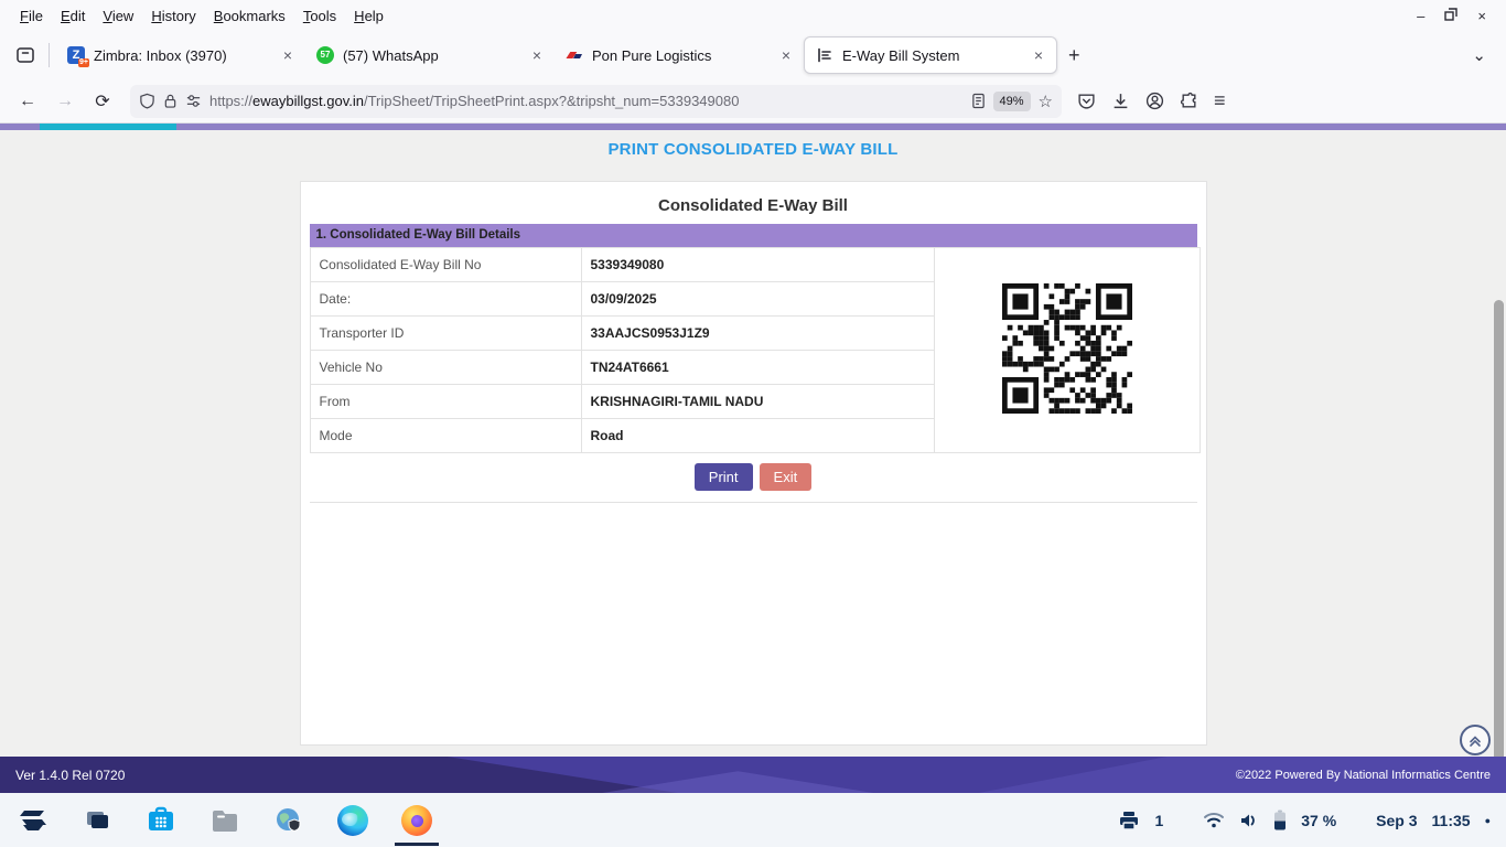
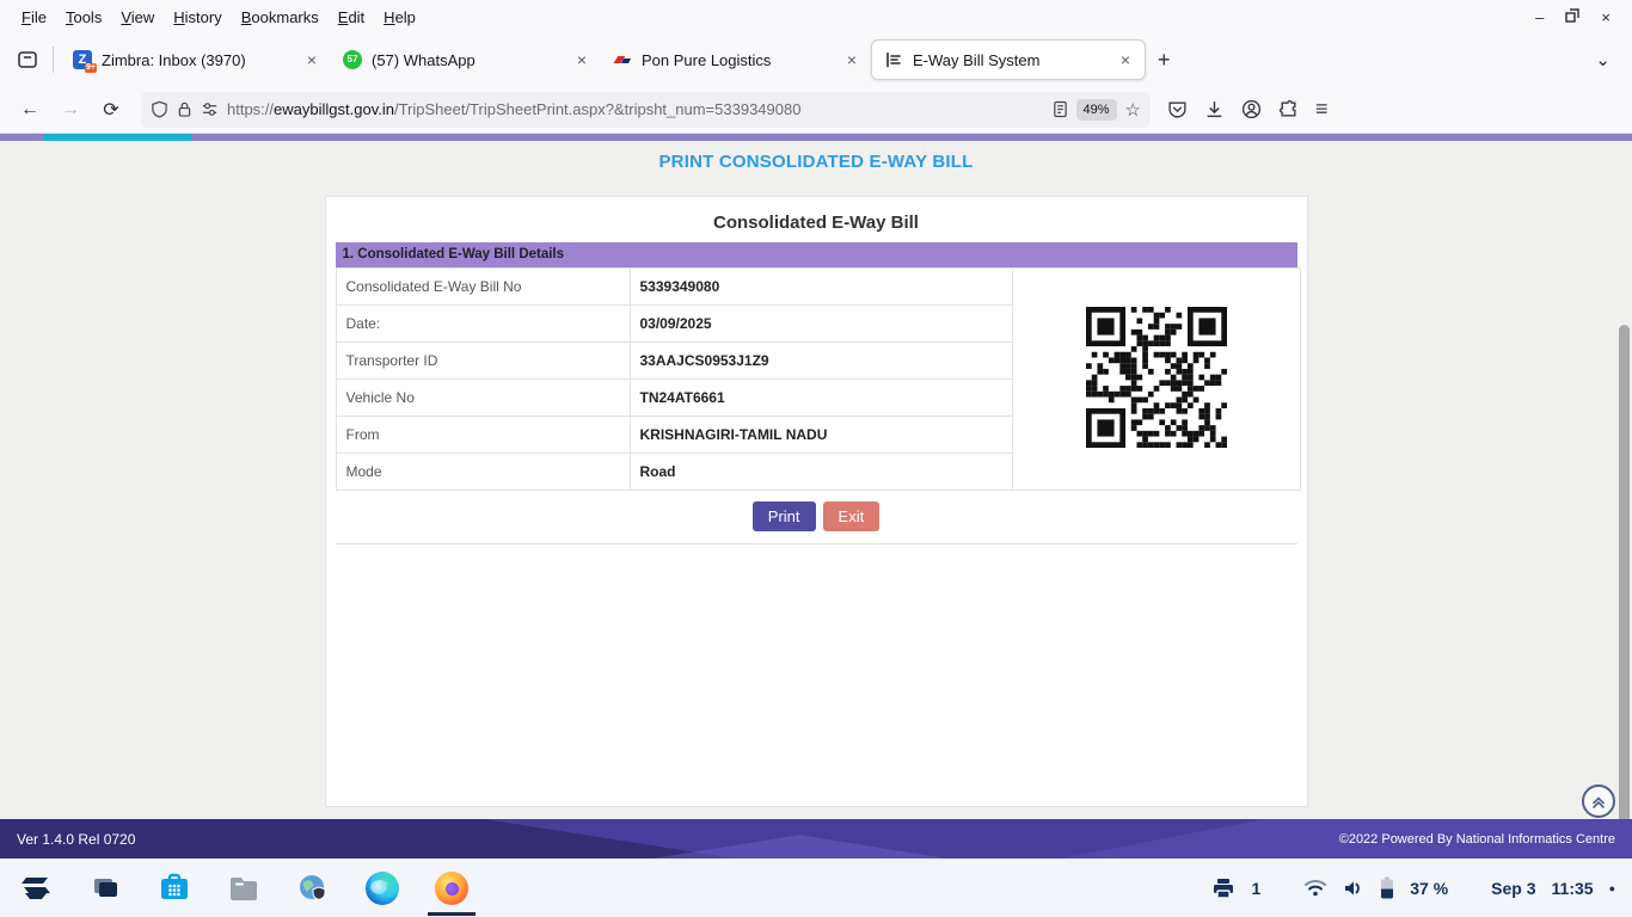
  File
- Edit
+ Tools
  View
  History
  Bookmarks
- Tools
+ Edit
  Help
  –
  ×
  Z
  Zimbra: Inbox (3970)
  ×
  57
  (57) WhatsApp
  ×
  Pon Pure Logistics
  ×
  E-Way Bill System
  ×
  +
  ⌄
  ←
  →
  ⟳
  https://ewaybillgst.gov.in/TripSheet/TripSheetPrint.aspx?&tripsht_num=5339349080
  49%
  ☆
  ≡
  PRINT CONSOLIDATED E-WAY BILL
  Consolidated E-Way Bill
  1. Consolidated E-Way Bill Details
  Consolidated E-Way Bill No	5339349080
  Date:	03/09/2025
  Transporter ID	33AAJCS0953J1Z9
  Vehicle No	TN24AT6661
  From	KRISHNAGIRI-TAMIL NADU
  Mode	Road
  Print
  Exit
  Ver 1.4.0 Rel 0720
  ©2022 Powered By National Informatics Centre
  1
  37 %
  Sep 3
  11:35
  ●
